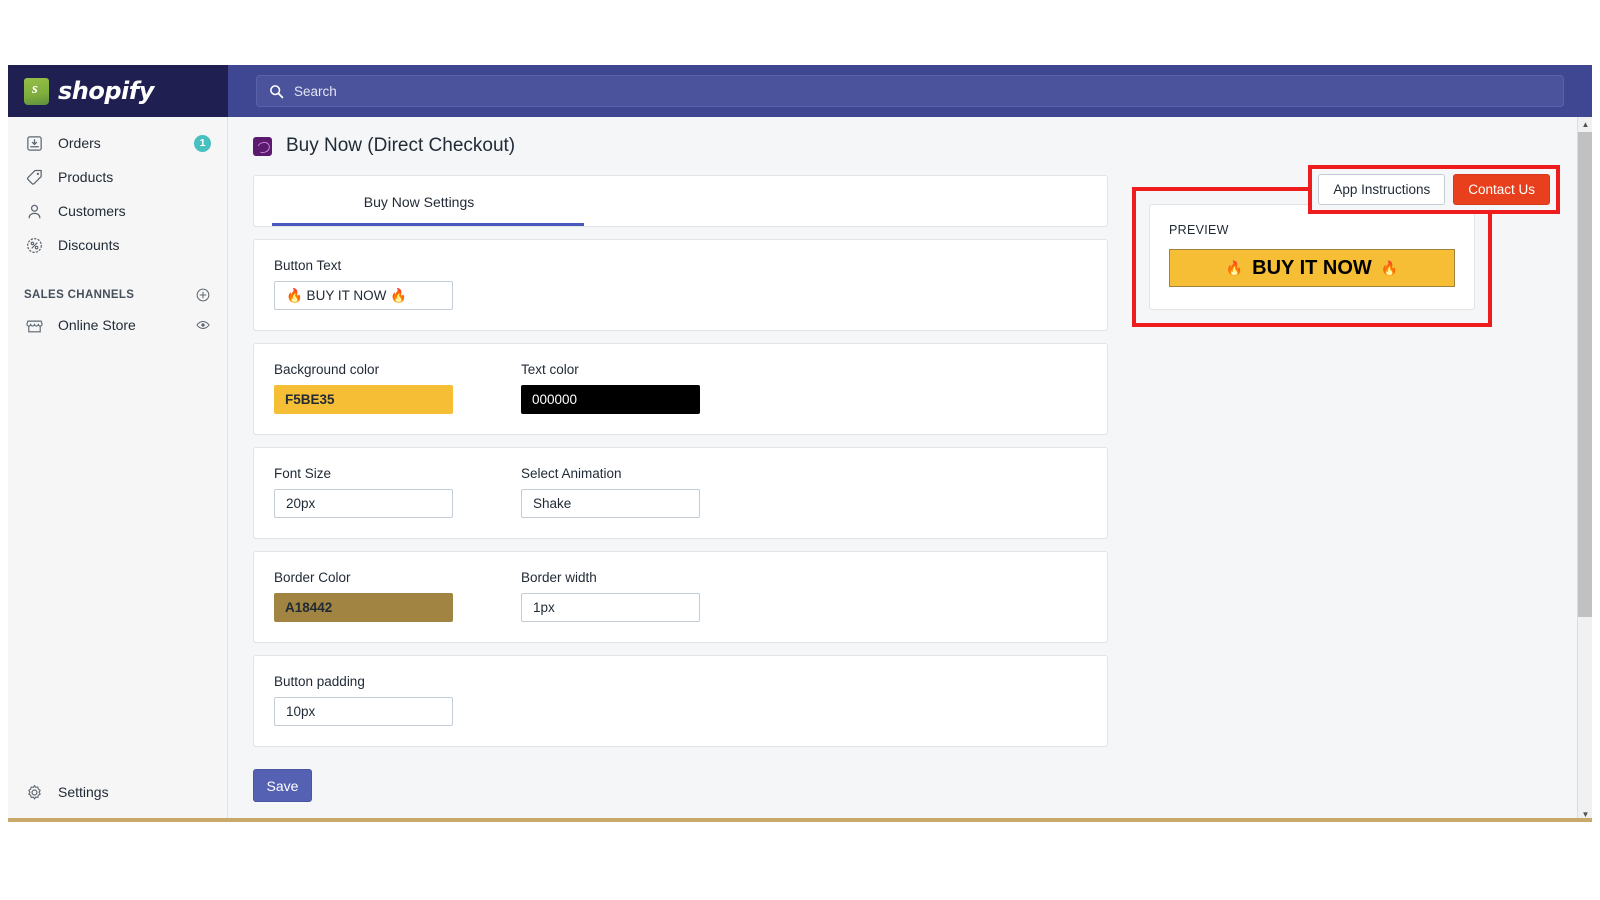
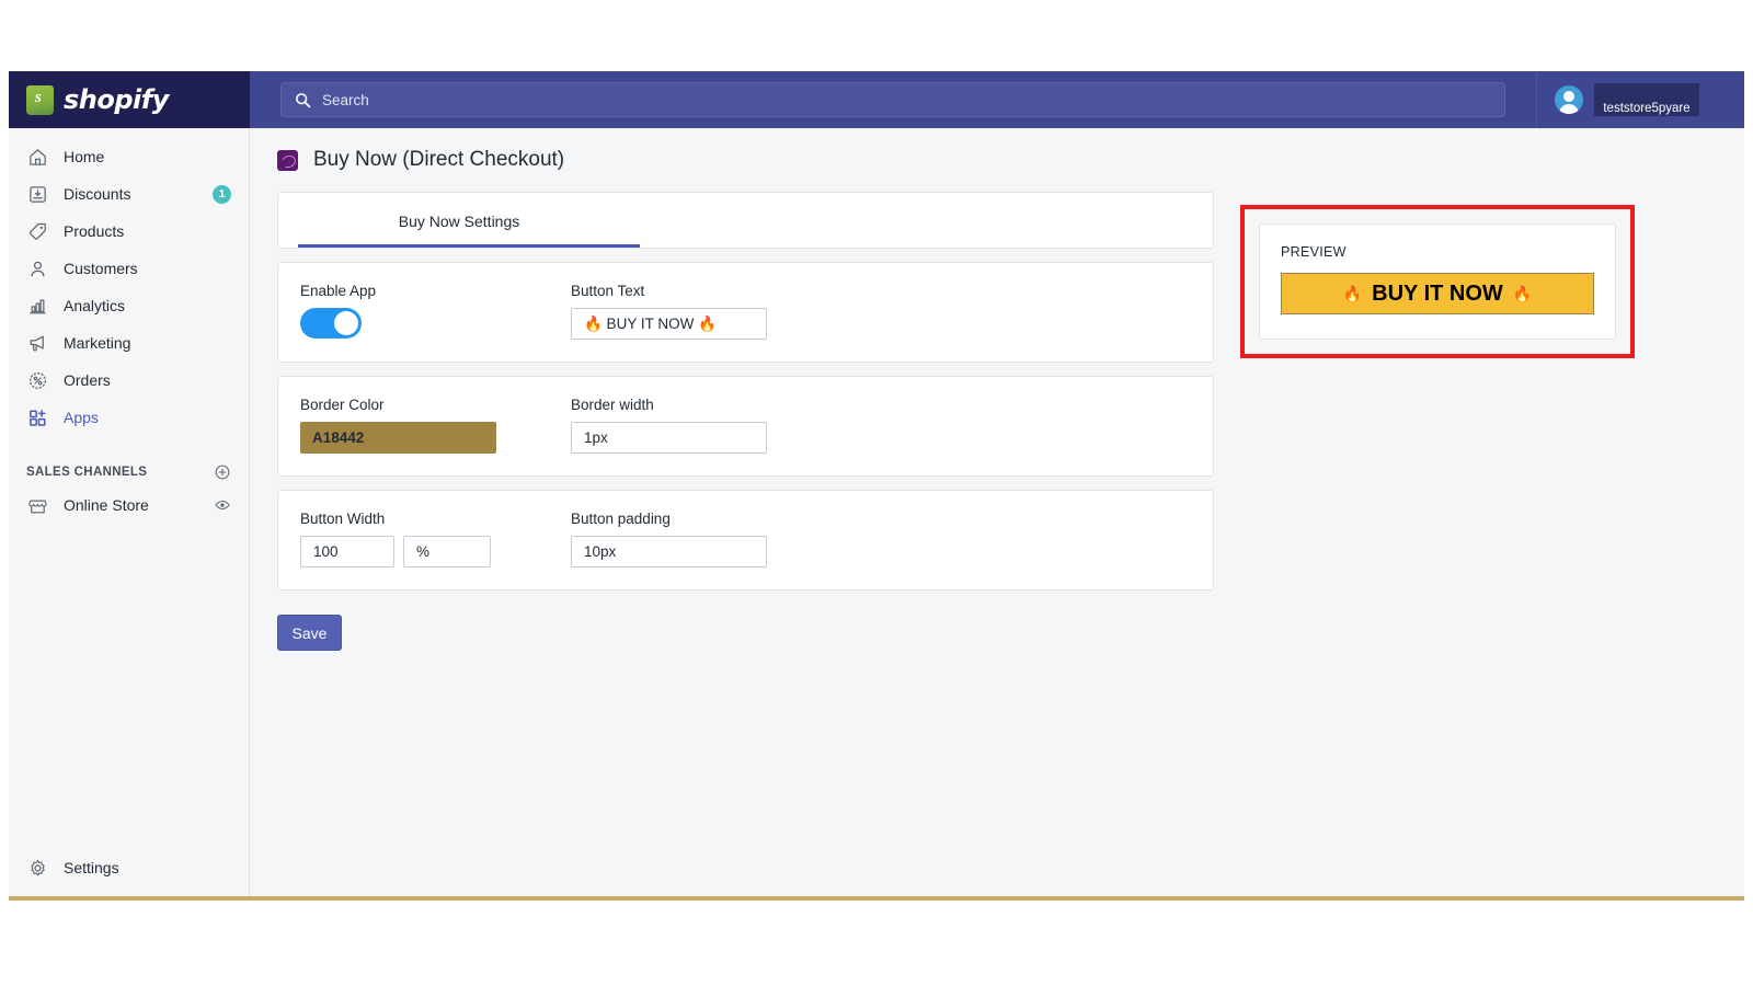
  shopify
  Search
+ teststore5pyare
+ Home
- Orders
+ Discounts
  1
  Products
  Customers
+ Analytics
+ Marketing
- Discounts
+ Orders
+ Apps
  SALES CHANNELS
  Online Store
  Settings
  Buy Now (Direct Checkout)
  Buy Now Settings
+ Enable App
  Button Text
  🔥 BUY IT NOW 🔥
- Background color
- F5BE35
- Text color
- 000000
- Font Size
- 20px
- Select Animation
- Shake
  Border Color
  A18442
  Border width
  1px
+ Button Width
+ 100
+ %
  Button padding
  10px
  Save
  PREVIEW
  🔥
  BUY IT NOW
  🔥
- App Instructions
- Contact Us
- ▲
- ▼
